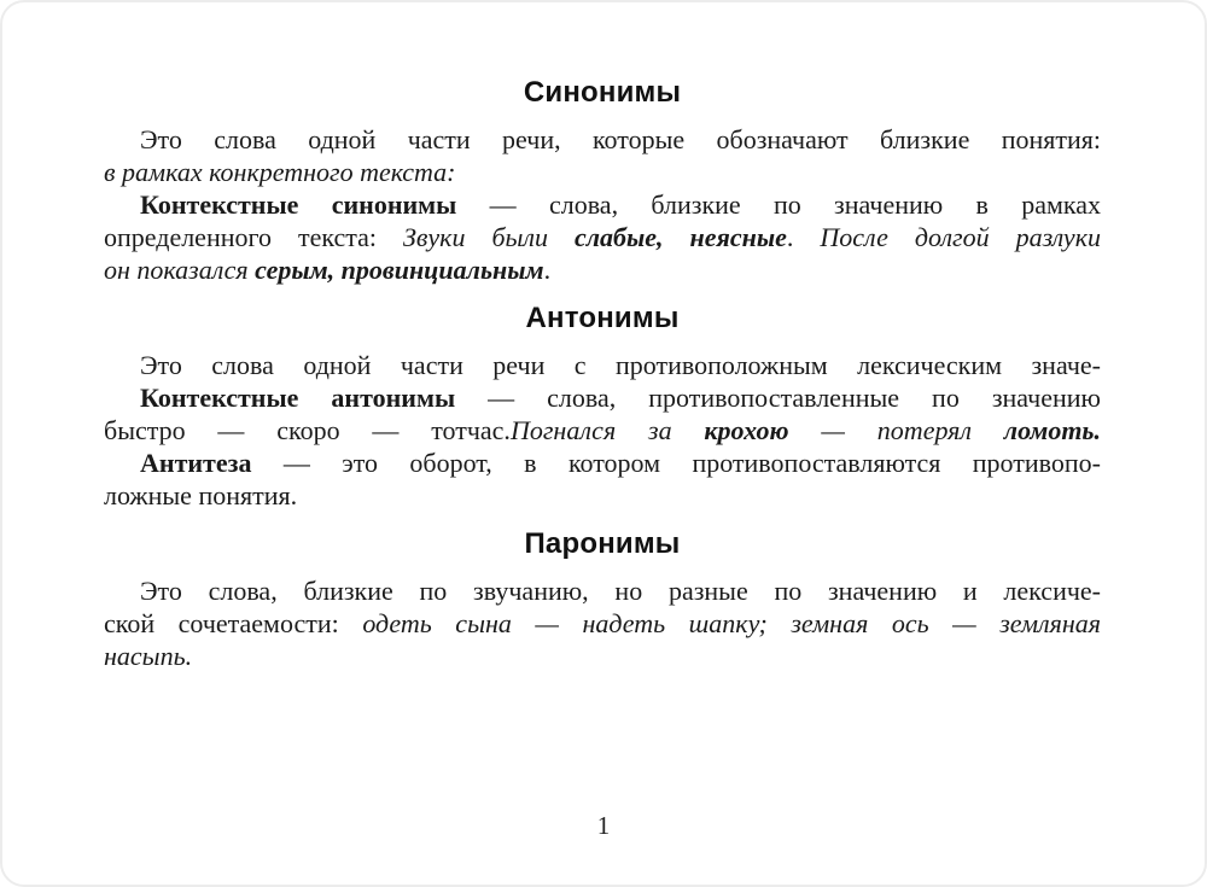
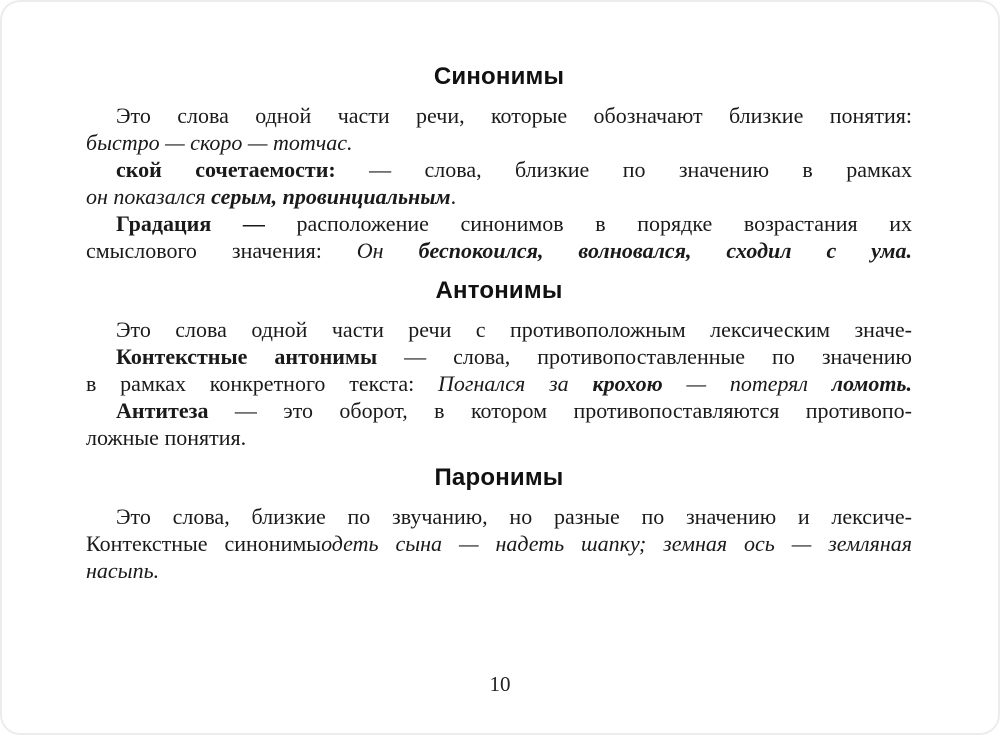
  Синонимы
  Это слова одной части речи, которые обозначают близкие понятия:
- в рамках конкретного текста:
+ быстро — скоро — тотчас.
- Контекстные синонимы — слова, близкие по значению в рамках
+ ской сочетаемости: — слова, близкие по значению в рамках
- определенного текста: Звуки были слабые, неясные. После долгой разлуки
  он показался серым, провинциальным.
+ Градация — расположение синонимов в порядке возрастания их
+ смыслового значения: Он беспокоился, волновался, сходил с ума.
  Антонимы
  Это слова одной части речи с противоположным лексическим значе-
  Контекстные антонимы — слова, противопоставленные по значению
- быстро — скоро — тотчас.Погнался за крохою — потерял ломоть.
+ в рамках конкретного текста: Погнался за крохою — потерял ломоть.
  Антитеза — это оборот, в котором противопоставляются противопо-
  ложные понятия.
  Паронимы
  Это слова, близкие по звучанию, но разные по значению и лексиче-
- ской сочетаемости: одеть сына — надеть шапку; земная ось — земляная
+ Контекстные синонимыодеть сына — надеть шапку; земная ось — земляная
  насыпь.
- 1
+ 10
